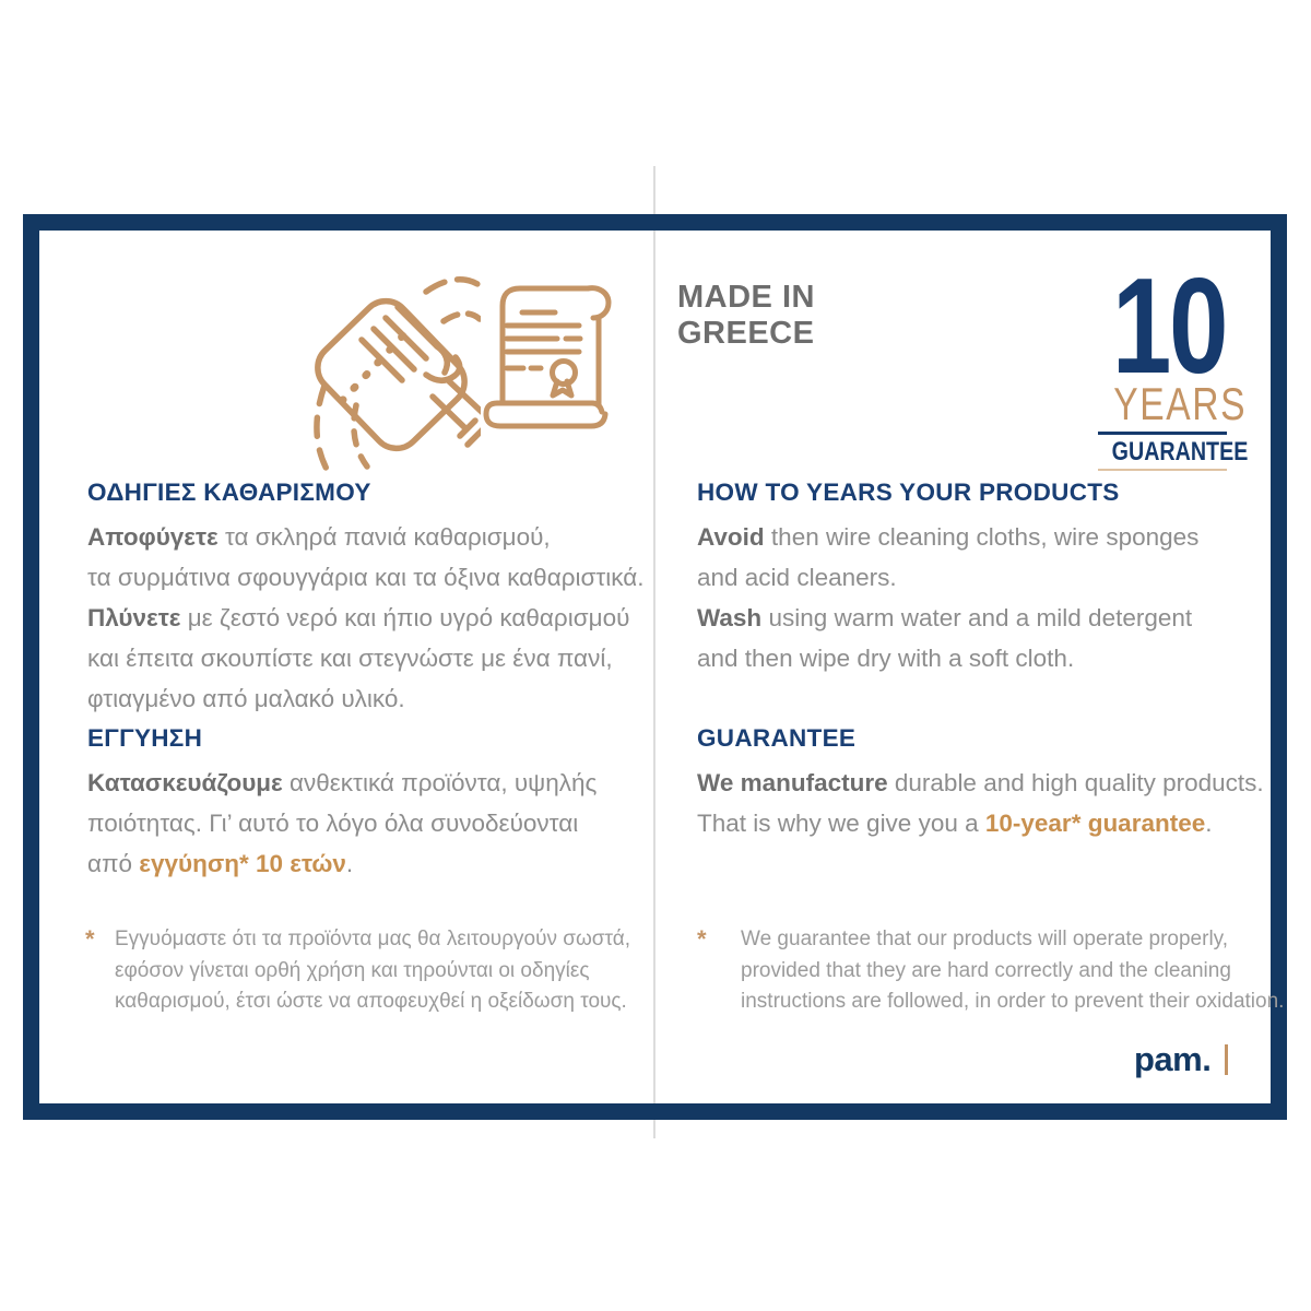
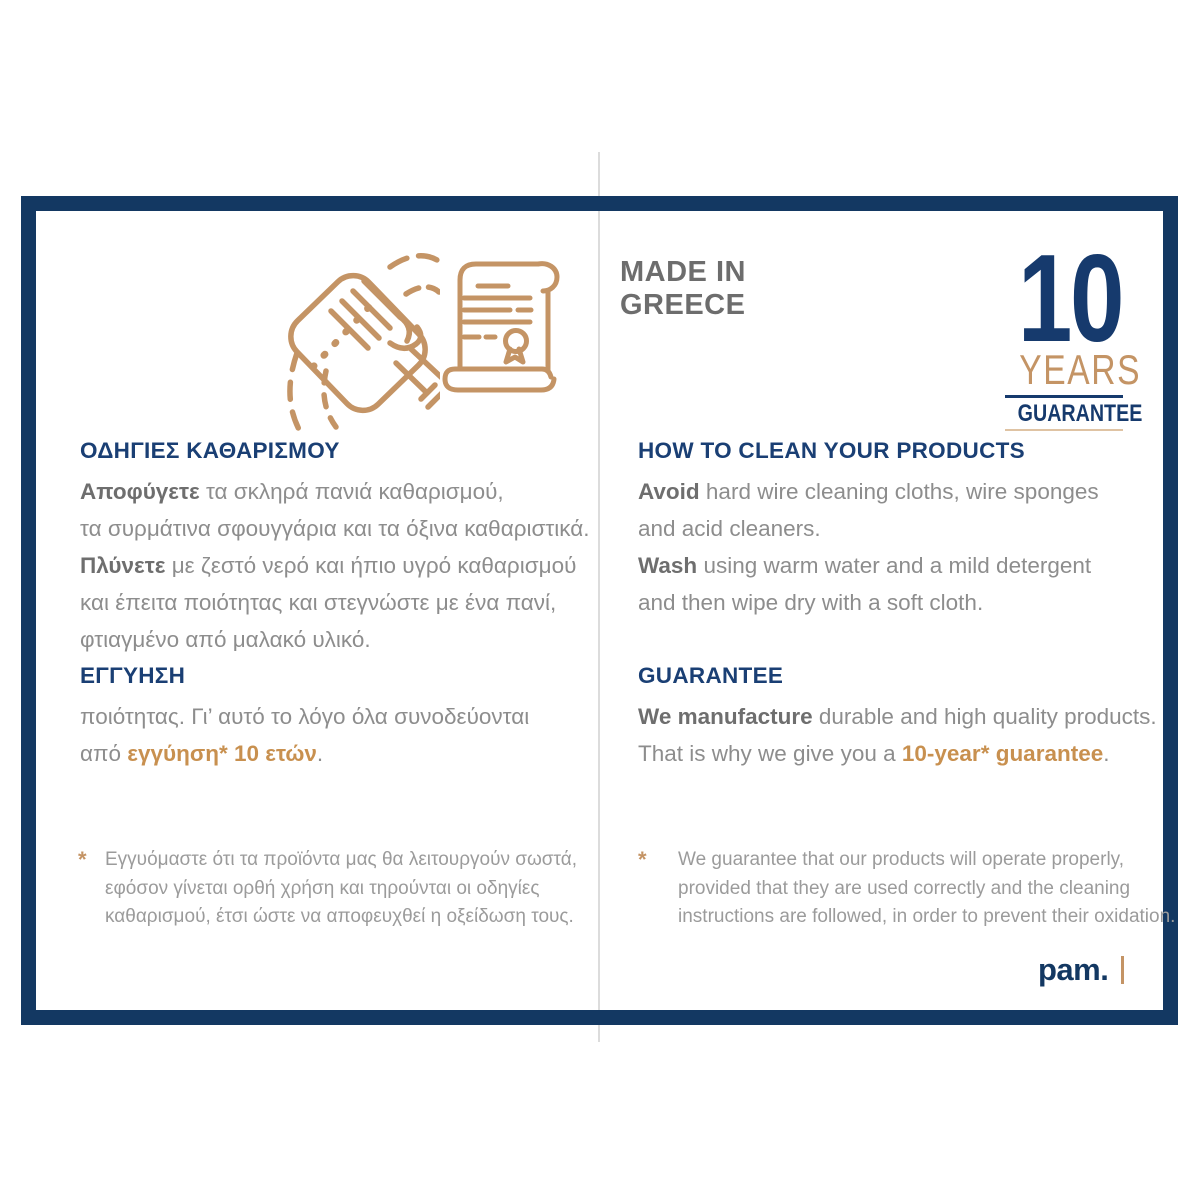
  MADE IN
  GREECE
  10
  YEARS
  GUARANTEE
  ΟΔΗΓΙΕΣ ΚΑΘΑΡΙΣΜΟΥ
  Αποφύγετε τα σκληρά πανιά καθαρισμού,
  τα συρμάτινα σφουγγάρια και τα όξινα καθαριστικά.
  Πλύνετε με ζεστό νερό και ήπιο υγρό καθαρισμού
- και έπειτα σκουπίστε και στεγνώστε με ένα πανί,
+ και έπειτα ποιότητας και στεγνώστε με ένα πανί,
  φτιαγμένο από μαλακό υλικό.
  ΕΓΓΥΗΣΗ
- Κατασκευάζουμε ανθεκτικά προϊόντα, υψηλής
  ποιότητας. Γι’ αυτό το λόγο όλα συνοδεύονται
  από εγγύηση* 10 ετών.
  *
  Εγγυόμαστε ότι τα προϊόντα μας θα λειτουργούν σωστά,
  εφόσον γίνεται ορθή χρήση και τηρούνται οι οδηγίες
  καθαρισμού, έτσι ώστε να αποφευχθεί η οξείδωση τους.
- HOW TO YEARS YOUR PRODUCTS
+ HOW TO CLEAN YOUR PRODUCTS
- Avoid then wire cleaning cloths, wire sponges
+ Avoid hard wire cleaning cloths, wire sponges
  and acid cleaners.
  Wash using warm water and a mild detergent
  and then wipe dry with a soft cloth.
  GUARANTEE
  We manufacture durable and high quality products.
  That is why we give you a 10-year* guarantee.
  *
  We guarantee that our products will operate properly,
- provided that they are hard correctly and the cleaning
+ provided that they are used correctly and the cleaning
  instructions are followed, in order to prevent their oxidation.
  pam.
